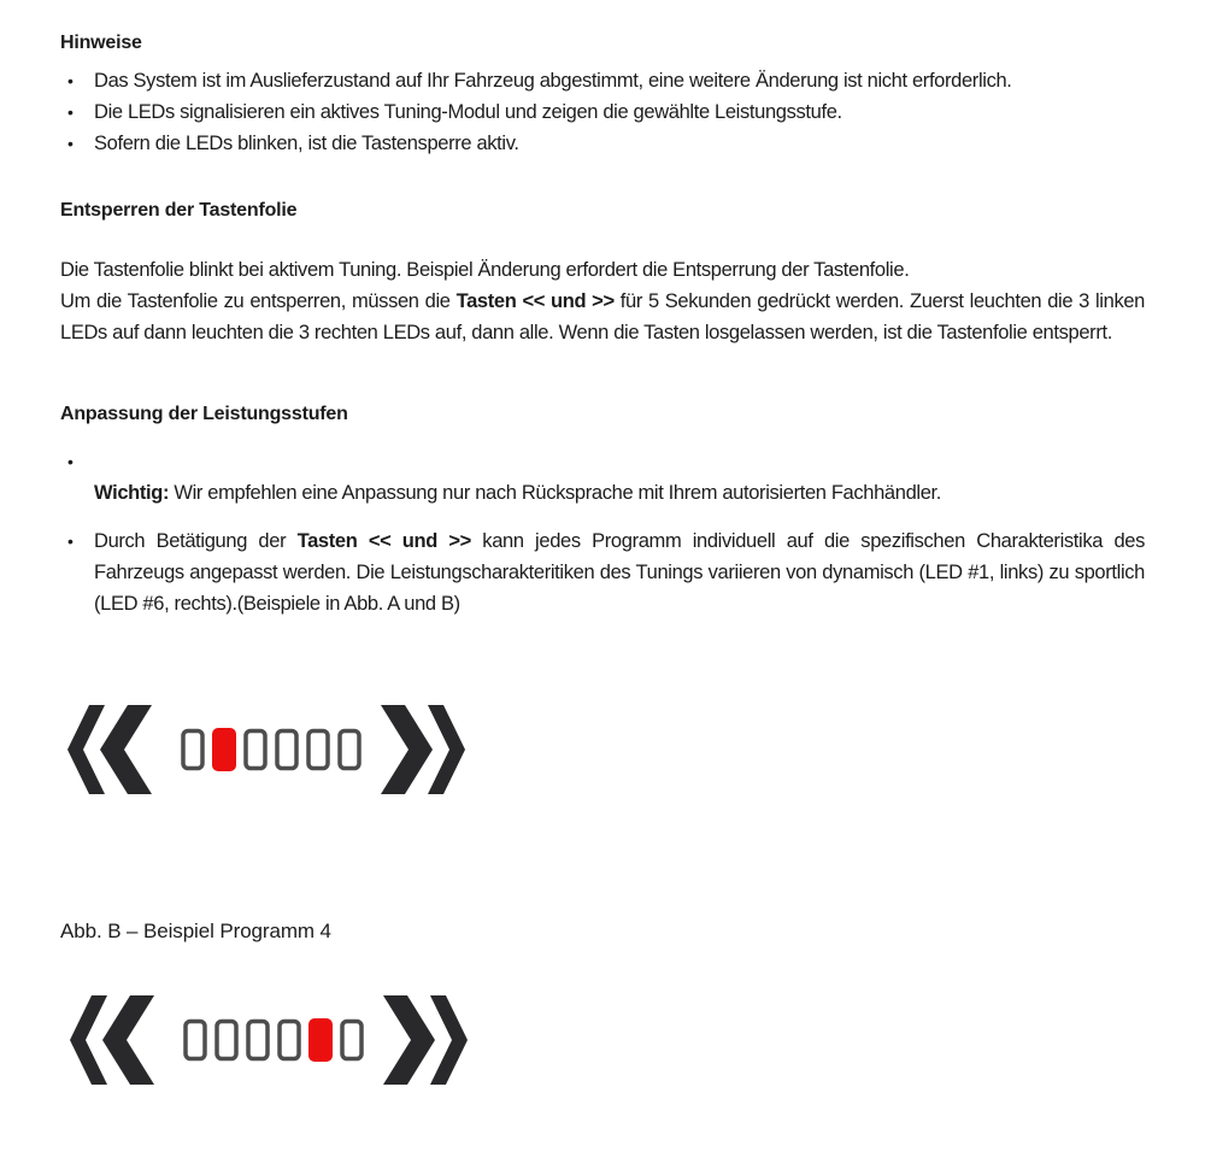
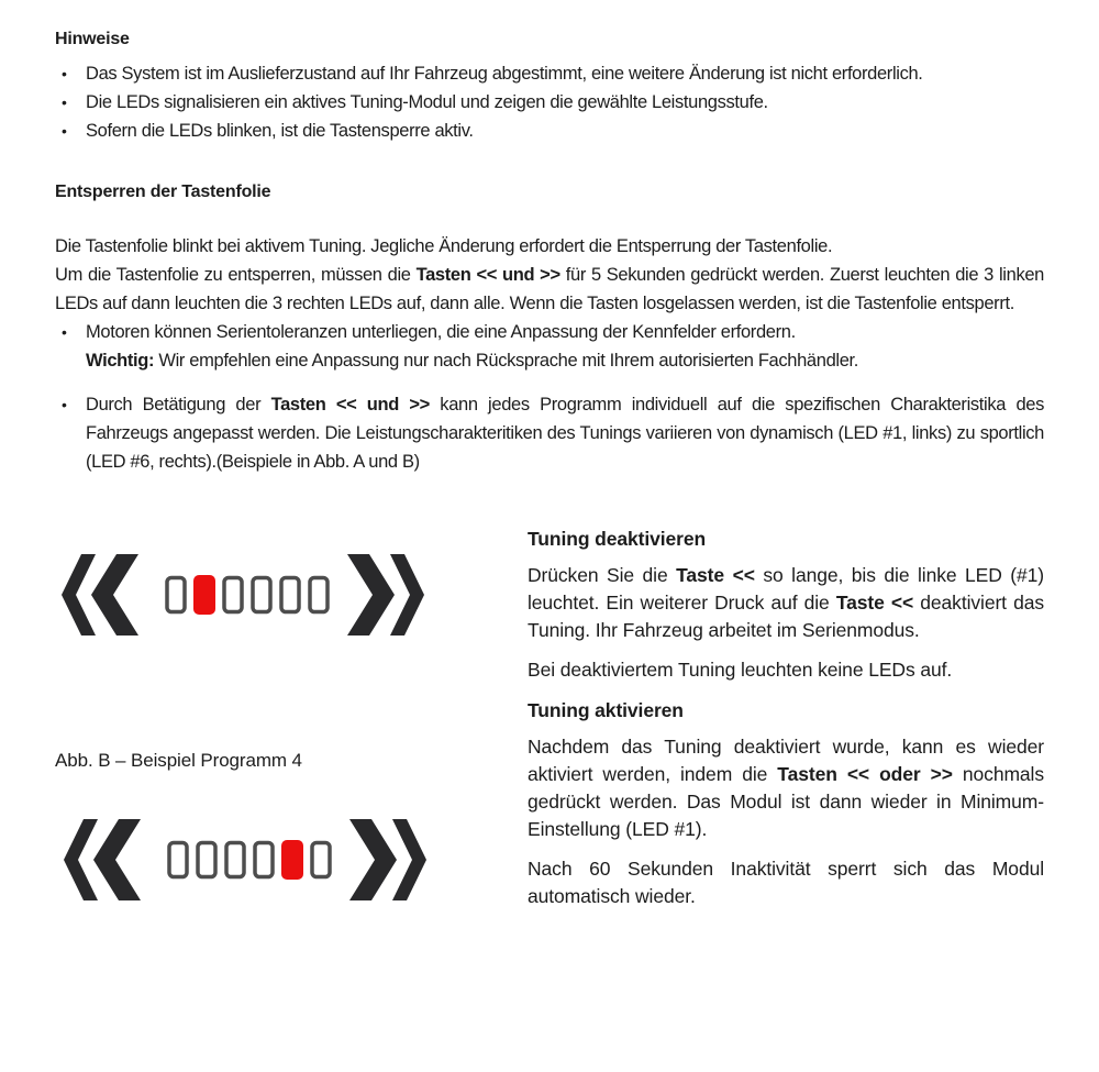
  Hinweise
  •
  Das System ist im Auslieferzustand auf Ihr Fahrzeug abgestimmt, eine weitere Änderung ist nicht erforderlich.
  •
  Die LEDs signalisieren ein aktives Tuning-Modul und zeigen die gewählte Leistungsstufe.
  •
  Sofern die LEDs blinken, ist die Tastensperre aktiv.
  Entsperren der Tastenfolie
- Die Tastenfolie blinkt bei aktivem Tuning. Beispiel Änderung erfordert die Entsperrung der Tastenfolie.
+ Die Tastenfolie blinkt bei aktivem Tuning. Jegliche Änderung erfordert die Entsperrung der Tastenfolie.
  Um die Tastenfolie zu entsperren, müssen die Tasten << und >> für 5 Sekunden gedrückt werden. Zuerst leuchten die 3 linken LEDs auf dann leuchten die 3 rechten LEDs auf, dann alle. Wenn die Tasten losgelassen werden, ist die Tastenfolie entsperrt.
- Anpassung der Leistungsstufen
  •
+ Motoren können Serientoleranzen unterliegen, die eine Anpassung der Kennfelder erfordern.
  Wichtig: Wir empfehlen eine Anpassung nur nach Rücksprache mit Ihrem autorisierten Fachhändler.
  •
  Durch Betätigung der Tasten << und >> kann jedes Programm individuell auf die spezifischen Charakteristika des Fahrzeugs angepasst werden. Die Leistungscharakteritiken des Tunings variieren von dynamisch (LED #1, links) zu sportlich (LED #6, rechts).(Beispiele in Abb. A und B)
  Abb. B – Beispiel Programm 4
+ Tuning deaktivieren
+ Drücken Sie die Taste << so lange, bis die linke LED (#1) leuchtet. Ein weiterer Druck auf die Taste << deaktiviert das Tuning. Ihr Fahrzeug arbeitet im Serienmodus.
+ Bei deaktiviertem Tuning leuchten keine LEDs auf.
+ Tuning aktivieren
+ Nachdem das Tuning deaktiviert wurde, kann es wieder aktiviert werden, indem die Tasten << oder >> nochmals gedrückt werden. Das Modul ist dann wieder in Minimum-Einstellung (LED #1).
+ Nach 60 Sekunden Inaktivität sperrt sich das Modul automatisch wieder.
